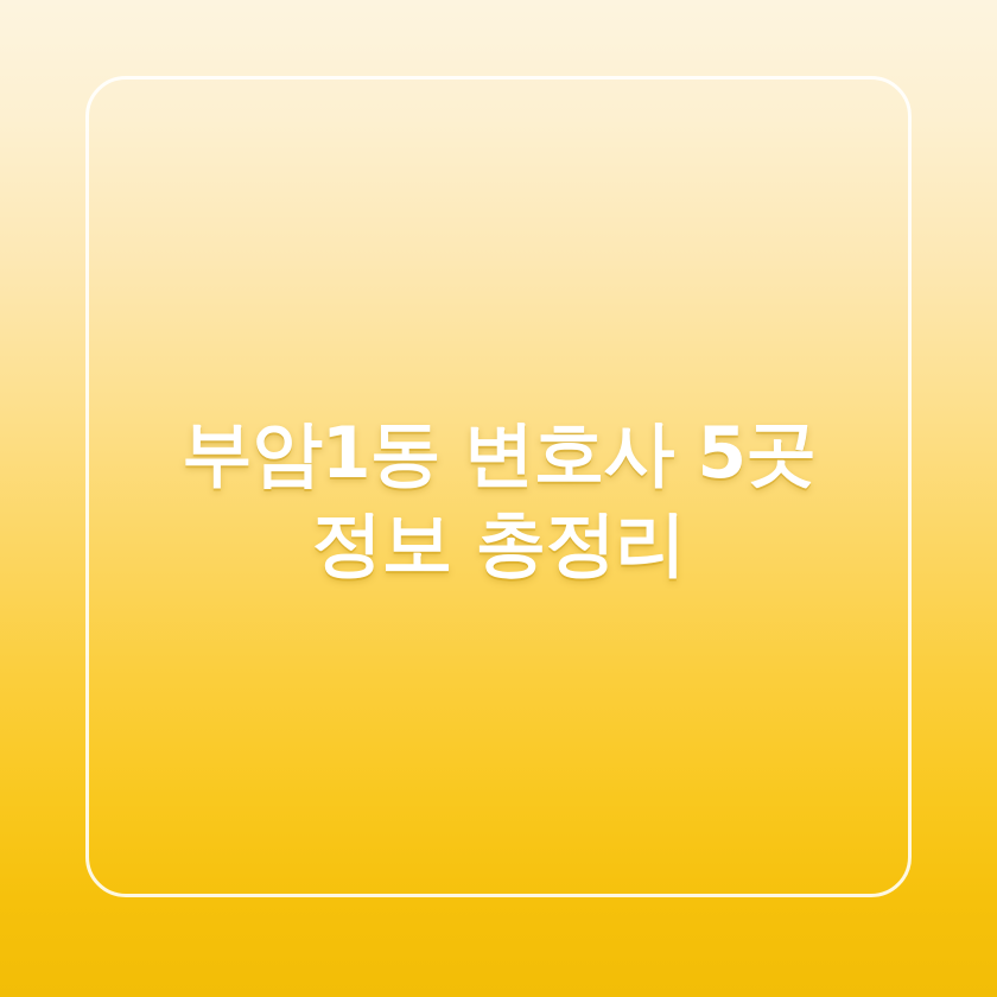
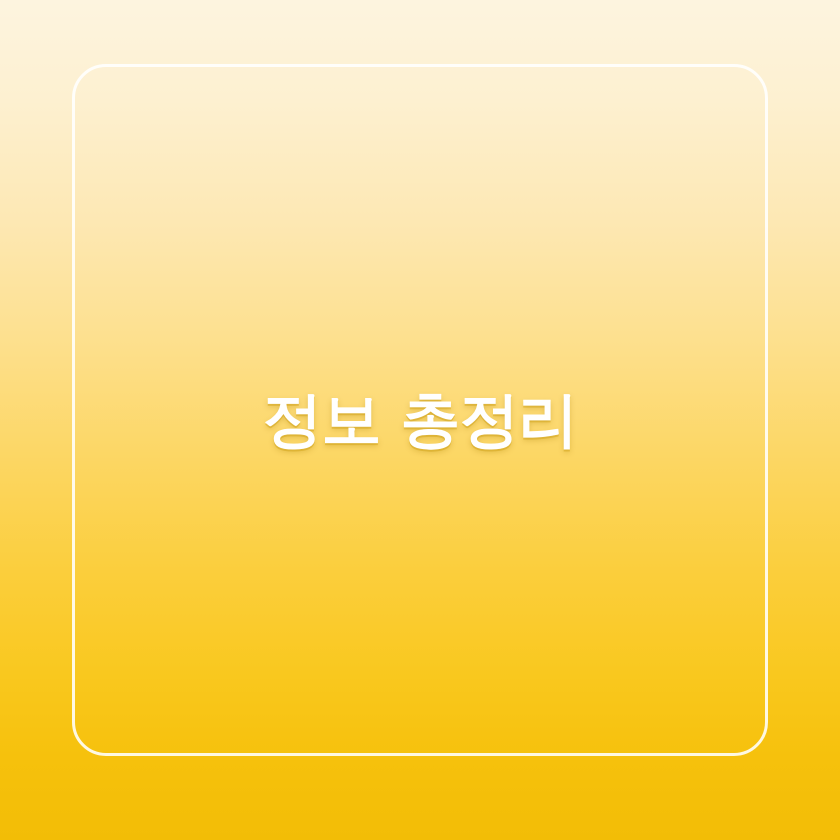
- 부암1동 변호사 5곳
  정보 총정리
